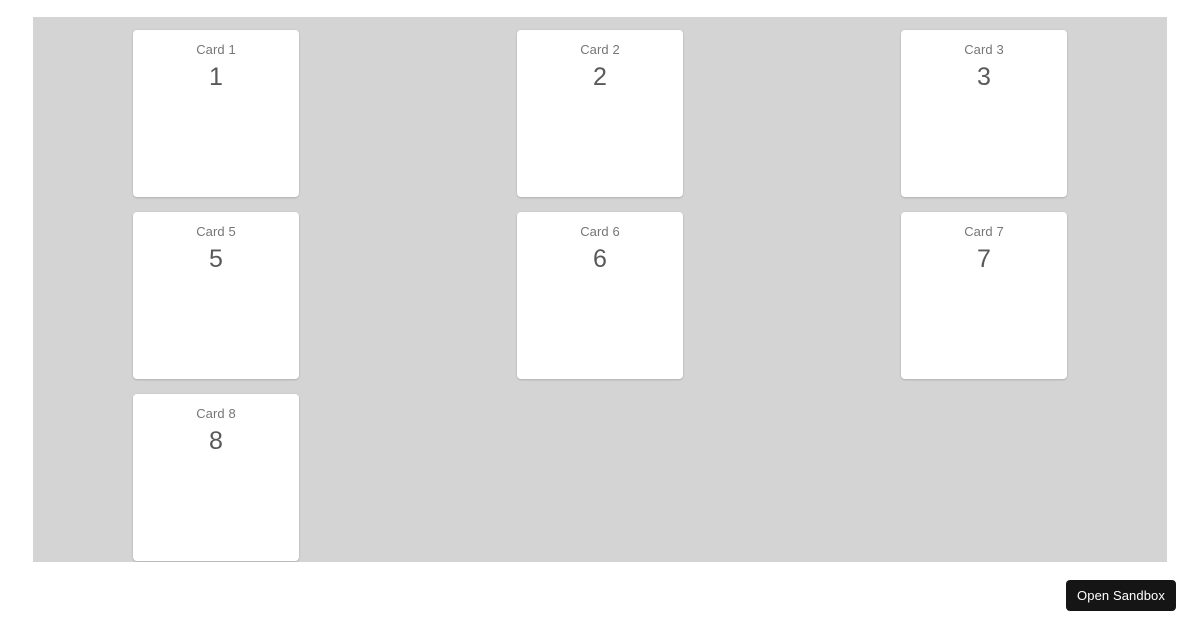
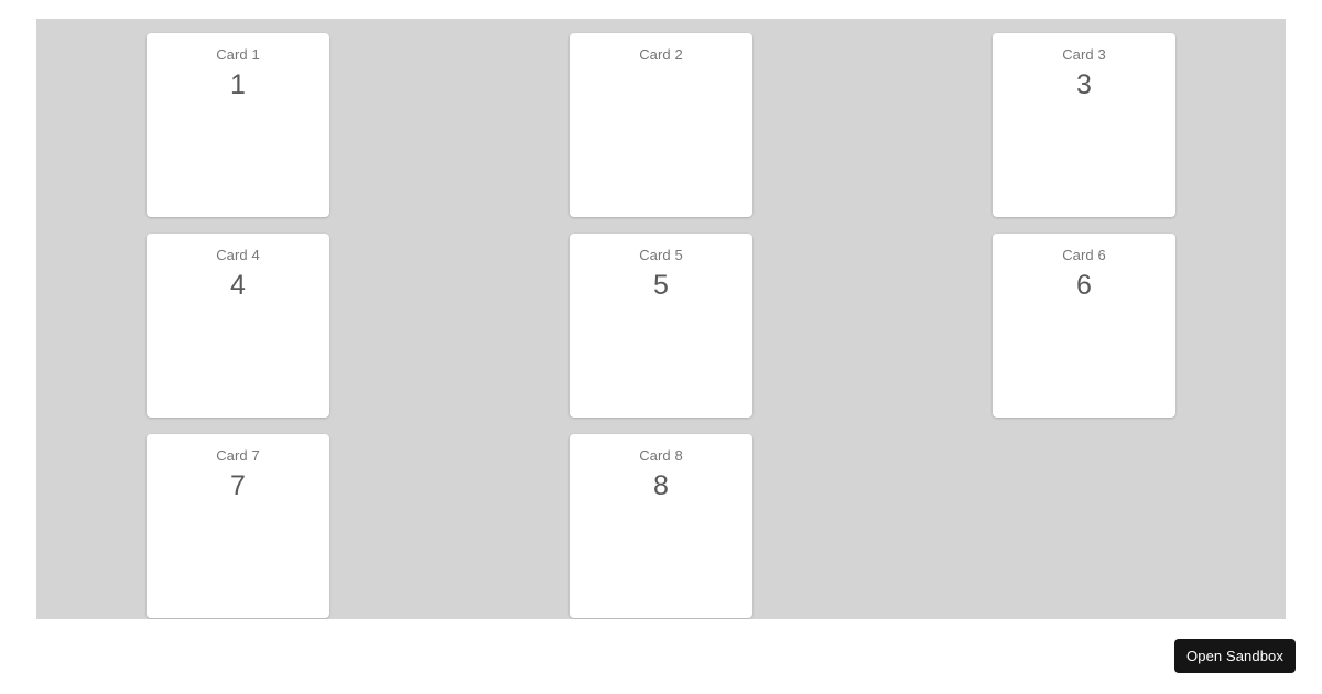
  Card 1
  1
  Card 2
- 2
  Card 3
  3
+ Card 4
+ 4
  Card 5
  5
  Card 6
  6
  Card 7
  7
  Card 8
  8
  Open Sandbox
